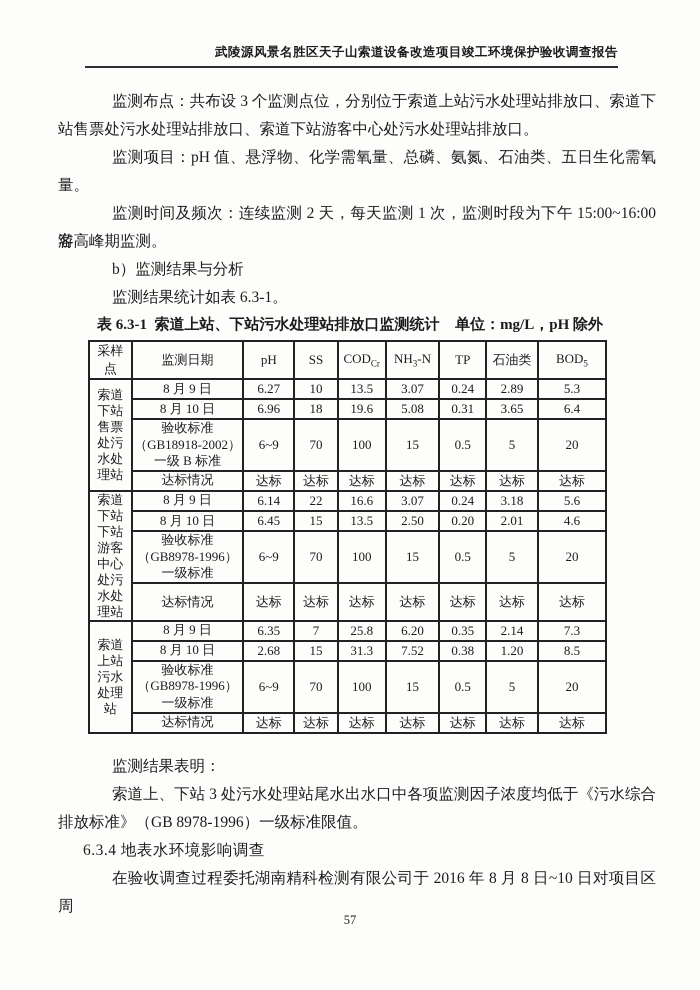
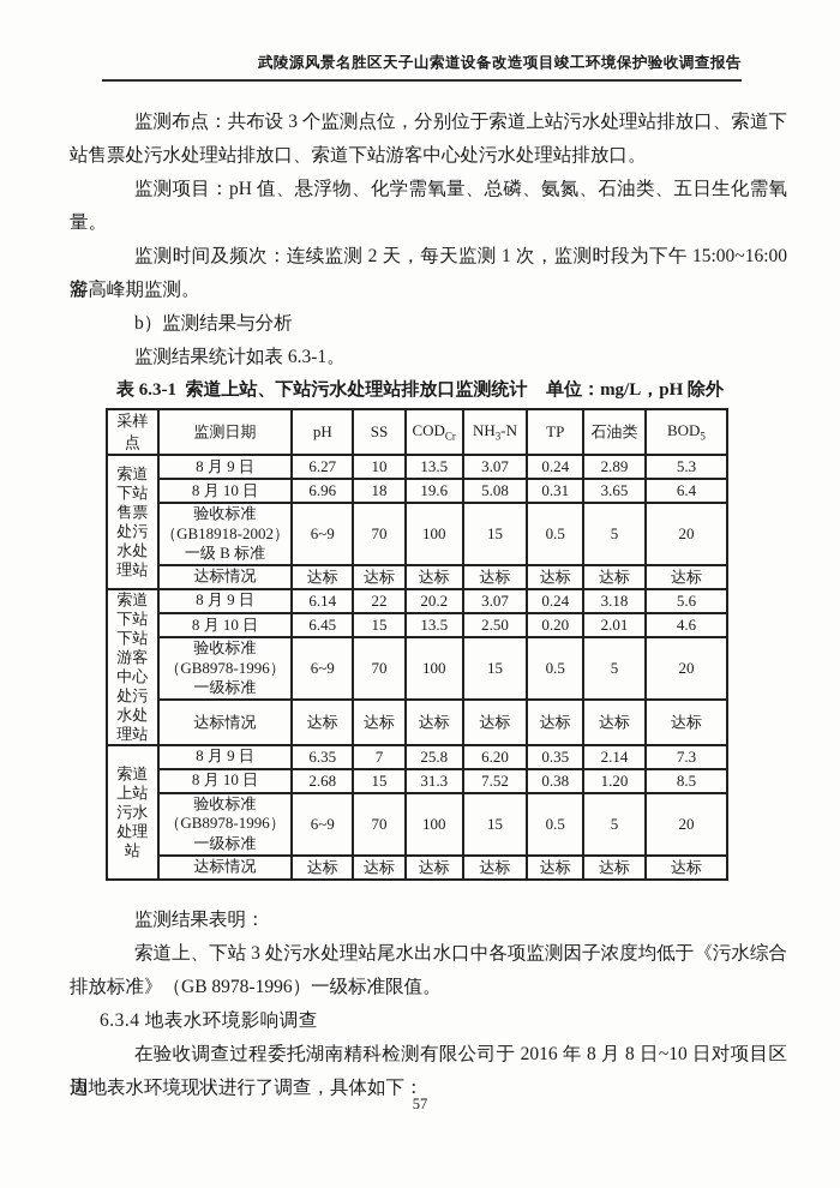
  武陵源风景名胜区天子山索道设备改造项目竣工环境保护验收调查报告
  监测布点：共布设 3 个监测点位，分别位于索道上站污水处理站排放口、索道下
  站售票处污水处理站排放口、索道下站游客中心处污水处理站排放口。
  监测项目：pH 值、悬浮物、化学需氧量、总磷、氨氮、石油类、五日生化需氧
  量。
  监测时间及频次：连续监测 2 天，每天监测 1 次，监测时段为下午 15:00~16:00 游
  客高峰期监测。
  b）监测结果与分析
  监测结果统计如表 6.3-1。
  表 6.3-1
  索道上站、下站污水处理站排放口监测统计
  单位：mg/L，pH 除外
  采样点	监测日期	pH	SS	CODCr	NH3-N	TP	石油类	BOD5
  索道 下站 售票 处污 水处 理站	8 月 9 日	6.27	10	13.5	3.07	0.24	2.89	5.3
  8 月 10 日	6.96	18	19.6	5.08	0.31	3.65	6.4
  验收标准 （GB18918-2002） 一级 B 标准	6~9	70	100	15	0.5	5	20
  达标情况	达标	达标	达标	达标	达标	达标	达标
- 索道 下站 下站 游客 中心 处污 水处 理站	8 月 9 日	6.14	22	16.6	3.07	0.24	3.18	5.6
+ 索道 下站 下站 游客 中心 处污 水处 理站	8 月 9 日	6.14	22	20.2	3.07	0.24	3.18	5.6
  8 月 10 日	6.45	15	13.5	2.50	0.20	2.01	4.6
  验收标准 （GB8978-1996） 一级标准	6~9	70	100	15	0.5	5	20
  达标情况	达标	达标	达标	达标	达标	达标	达标
  索道 上站 污水 处理 站	8 月 9 日	6.35	7	25.8	6.20	0.35	2.14	7.3
  8 月 10 日	2.68	15	31.3	7.52	0.38	1.20	8.5
  验收标准 （GB8978-1996） 一级标准	6~9	70	100	15	0.5	5	20
  达标情况	达标	达标	达标	达标	达标	达标	达标
  监测结果表明：
  索道上、下站 3 处污水处理站尾水出水口中各项监测因子浓度均低于《污水综合
  排放标准》（GB 8978-1996）一级标准限值。
  6.3.4 地表水环境影响调查
  在验收调查过程委托湖南精科检测有限公司于 2016 年 8 月 8 日~10 日对项目区周
+ 边地表水环境现状进行了调查，具体如下：
  57
